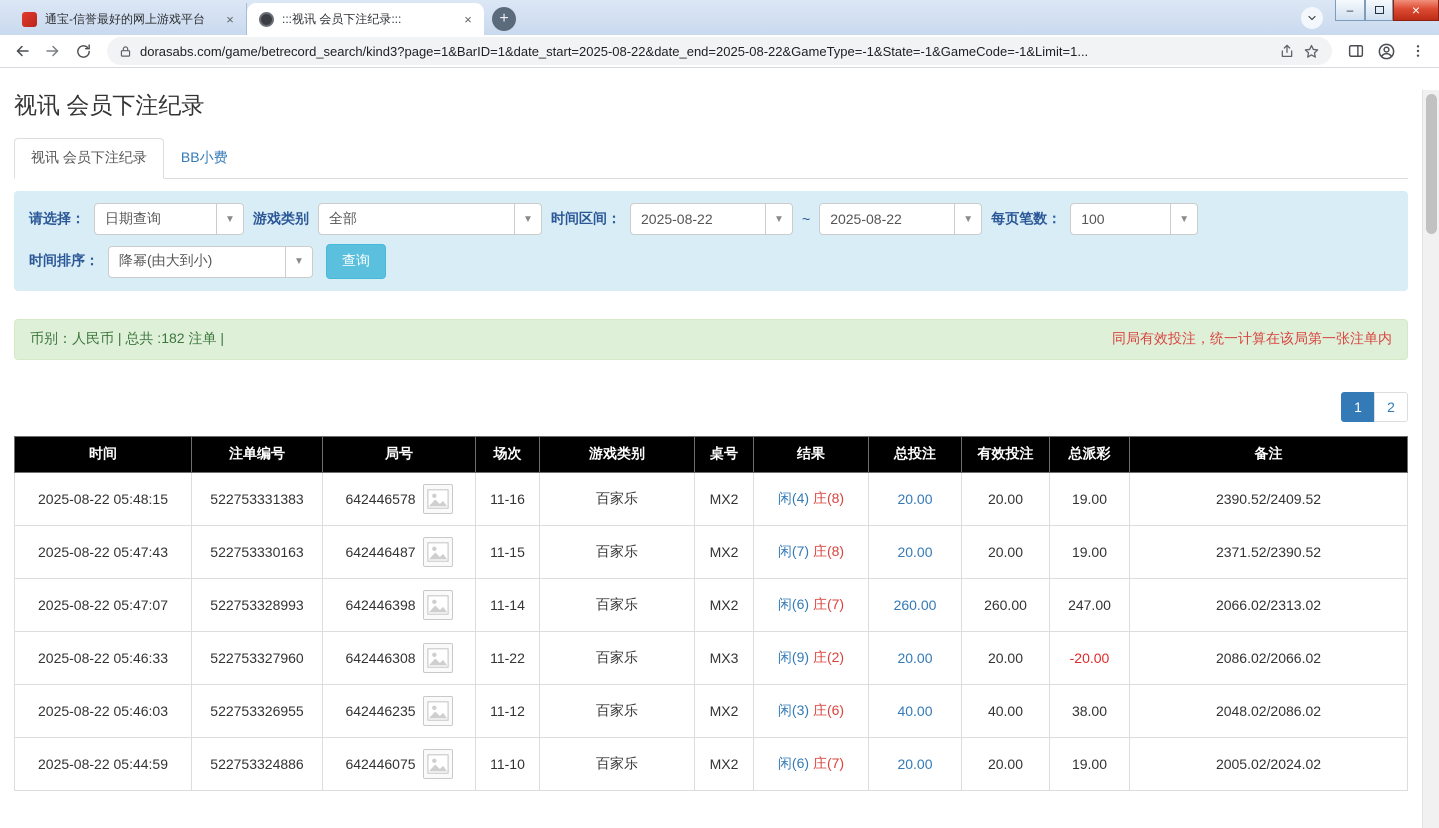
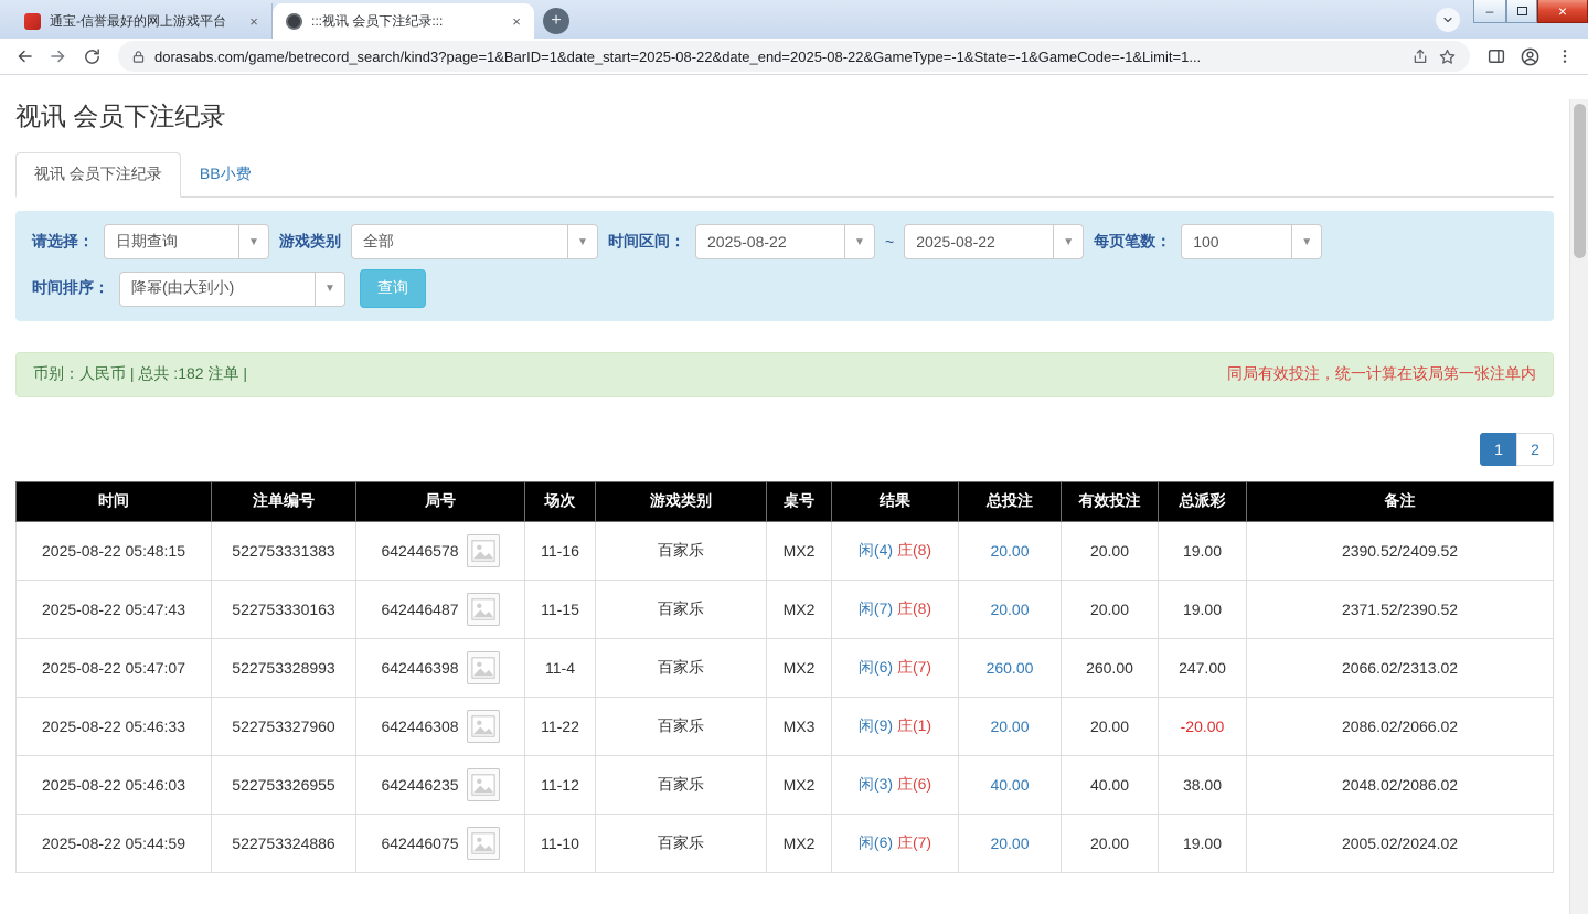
  通宝-信誉最好的网上游戏平台
  ×
  :::视讯 会员下注纪录:::
  ×
  +
  –
  ×
  dorasabs.com/game/betrecord_search/kind3?page=1&BarID=1&date_start=2025-08-22&date_end=2025-08-22&GameType=-1&State=-1&GameCode=-1&Limit=1...
  视讯 会员下注纪录
  视讯 会员下注纪录
  BB小费
  请选择：
  日期查询
  ▼
  游戏类别
  全部
  ▼
  时间区间：
  2025-08-22
  ▼
  ~
  2025-08-22
  ▼
  每页笔数：
  100
  ▼
  时间排序：
  降幂(由大到小)
  ▼
  查询
  币别：人民币 | 总共 :182 注单 |
  同局有效投注，统一计算在该局第一张注单内
  1
  2
  时间	注单编号	局号	场次	游戏类别	桌号	结果	总投注	有效投注	总派彩	备注
  2025-08-22 05:48:15	522753331383	642446578	11-16	百家乐	MX2	闲(4) 庄(8)	20.00	20.00	19.00	2390.52/2409.52
  2025-08-22 05:47:43	522753330163	642446487	11-15	百家乐	MX2	闲(7) 庄(8)	20.00	20.00	19.00	2371.52/2390.52
- 2025-08-22 05:47:07	522753328993	642446398	11-14	百家乐	MX2	闲(6) 庄(7)	260.00	260.00	247.00	2066.02/2313.02
+ 2025-08-22 05:47:07	522753328993	642446398	11-4	百家乐	MX2	闲(6) 庄(7)	260.00	260.00	247.00	2066.02/2313.02
- 2025-08-22 05:46:33	522753327960	642446308	11-22	百家乐	MX3	闲(9) 庄(2)	20.00	20.00	-20.00	2086.02/2066.02
+ 2025-08-22 05:46:33	522753327960	642446308	11-22	百家乐	MX3	闲(9) 庄(1)	20.00	20.00	-20.00	2086.02/2066.02
  2025-08-22 05:46:03	522753326955	642446235	11-12	百家乐	MX2	闲(3) 庄(6)	40.00	40.00	38.00	2048.02/2086.02
  2025-08-22 05:44:59	522753324886	642446075	11-10	百家乐	MX2	闲(6) 庄(7)	20.00	20.00	19.00	2005.02/2024.02
